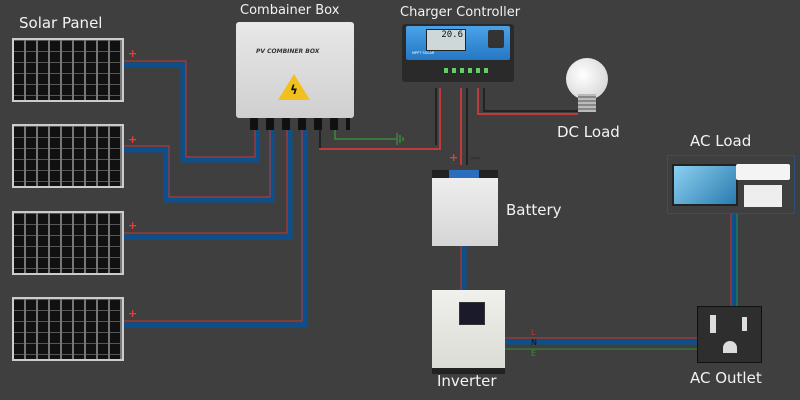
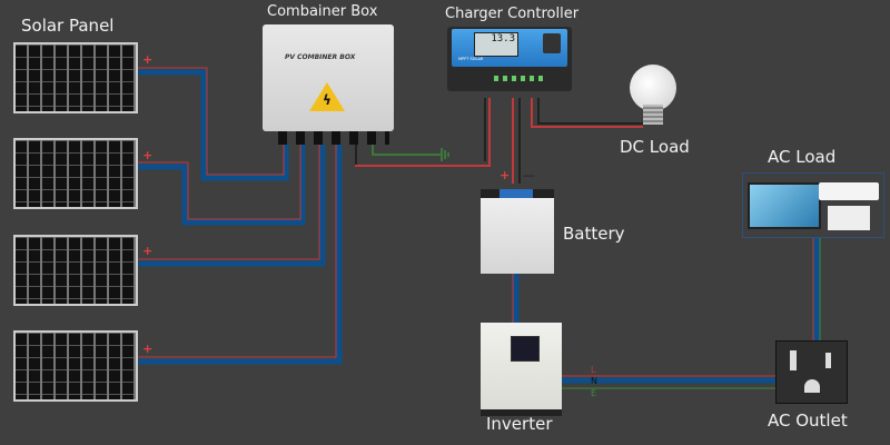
  Solar Panel
  Combainer Box
  Charger Controller
  DC Load
  AC Load
  Battery
  Inverter
  AC Outlet
  +
  +
  +
  +
  ϟ
- 20.6
+ 13.3
  +
  L
  N
  E
